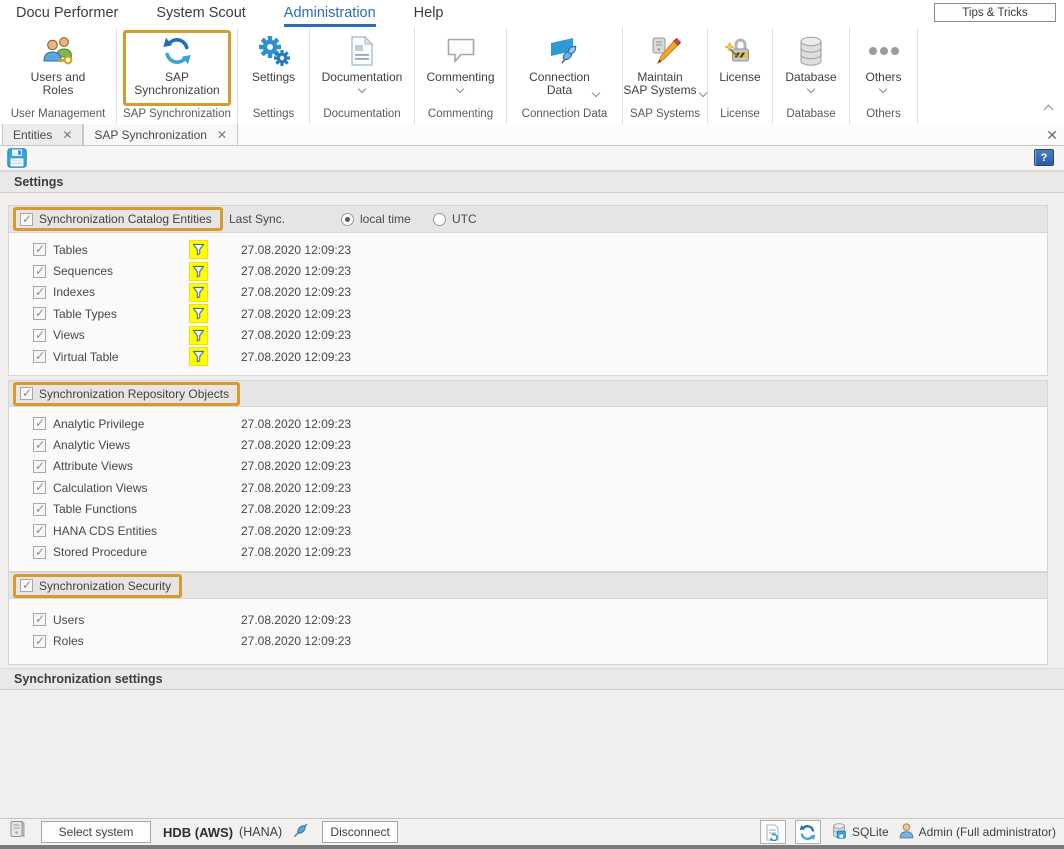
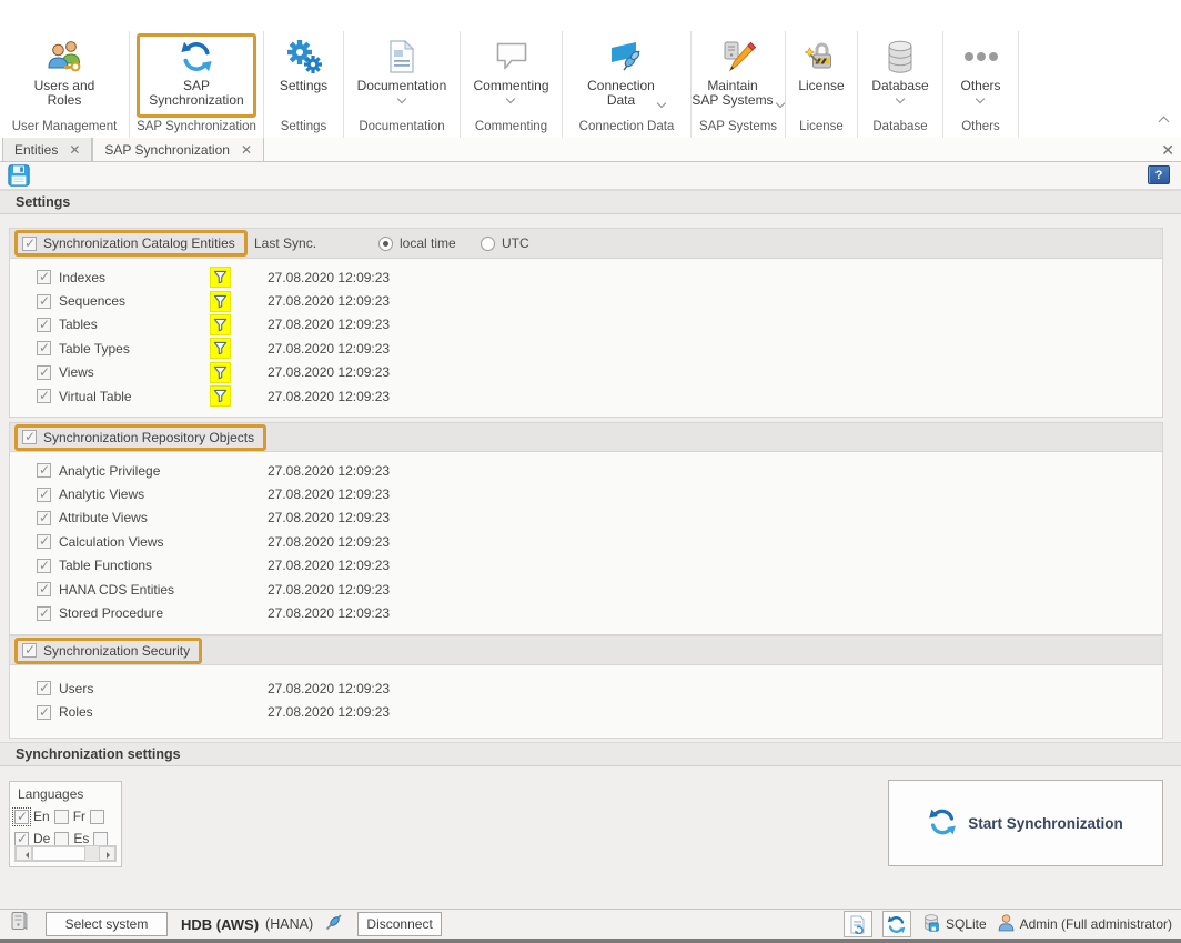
- Docu Performer
- System Scout
- Administration
- Help
- Tips & Tricks
  Users and
  Roles
  User Management
  SAP Synchronization
  SAP Synchronization
  Settings
  Settings
  Documentation
  Documentation
  Commenting
  Commenting
  Connection
  Data
  Connection Data
  Maintain
  SAP Systems
  SAP Systems
  License
  License
  Database
  Database
  Others
  Others
  Entities
  ✕
  SAP Synchronization
  ✕
  ✕
  Settings
  Synchronization Catalog Entities
  Last Sync.
  local time
  UTC
- Tables
+ Indexes
  27.08.2020 12:09:23
  Sequences
  27.08.2020 12:09:23
- Indexes
+ Tables
  27.08.2020 12:09:23
  Table Types
  27.08.2020 12:09:23
  Views
  27.08.2020 12:09:23
  Virtual Table
  27.08.2020 12:09:23
  Synchronization Repository Objects
  Analytic Privilege
  27.08.2020 12:09:23
  Analytic Views
  27.08.2020 12:09:23
  Attribute Views
  27.08.2020 12:09:23
  Calculation Views
  27.08.2020 12:09:23
  Table Functions
  27.08.2020 12:09:23
  HANA CDS Entities
  27.08.2020 12:09:23
  Stored Procedure
  27.08.2020 12:09:23
  Synchronization Security
  Users
  27.08.2020 12:09:23
  Roles
  27.08.2020 12:09:23
  Synchronization settings
+ Languages
+ En
+ Fr
+ De
+ Es
+ Start Synchronization
  Select system
  HDB (AWS)
  (HANA)
  Disconnect
  SQLite
  Admin (Full administrator)
